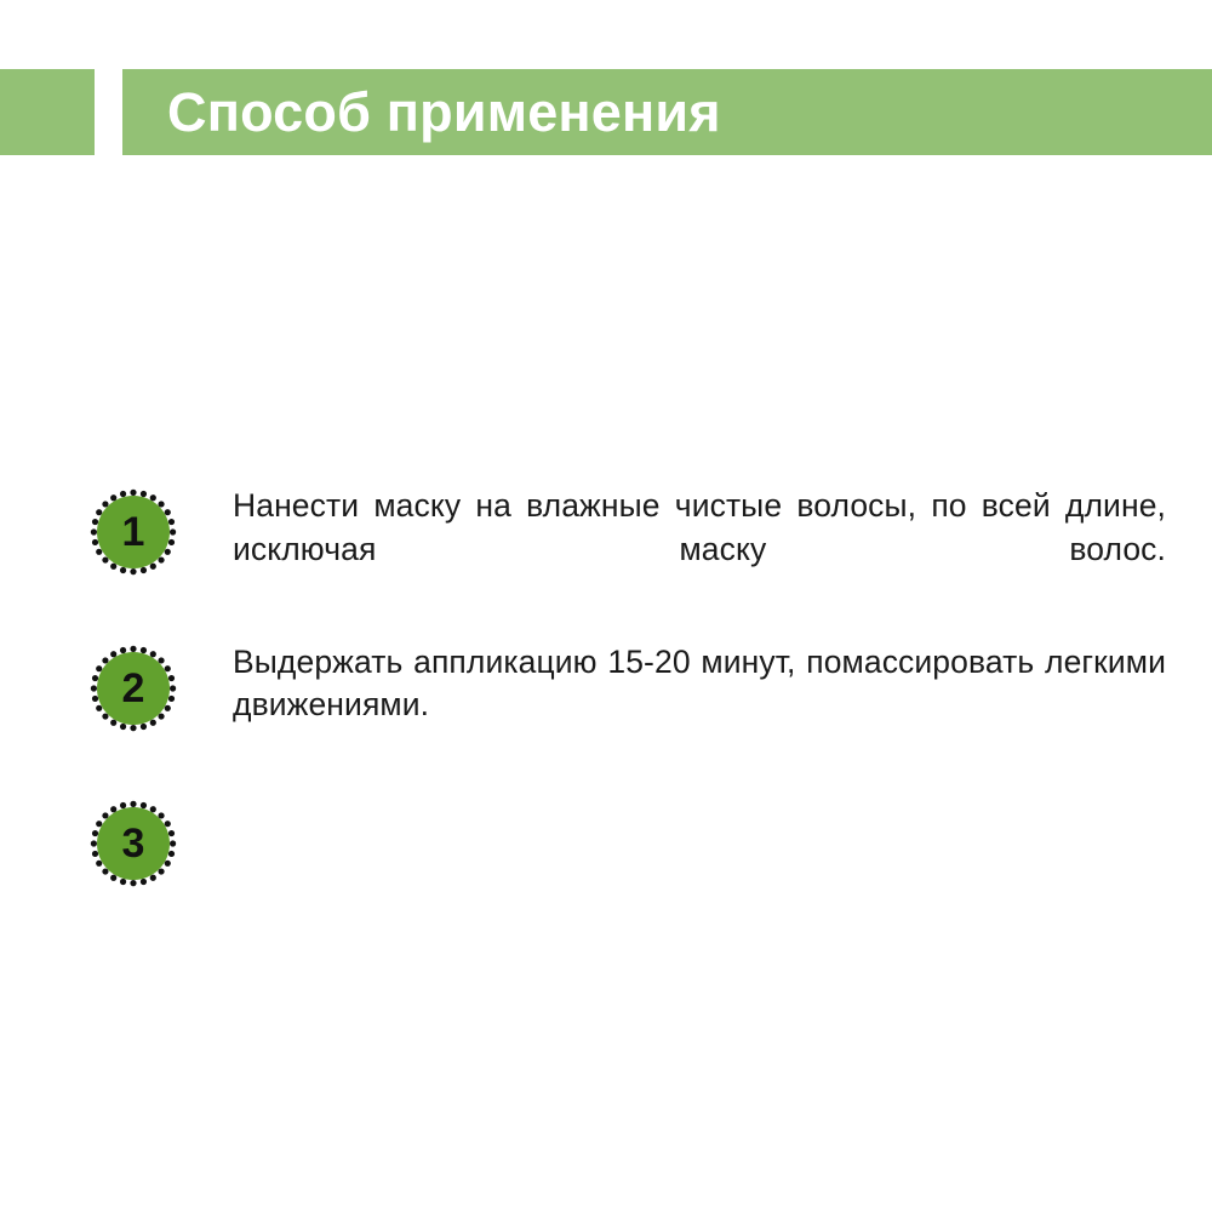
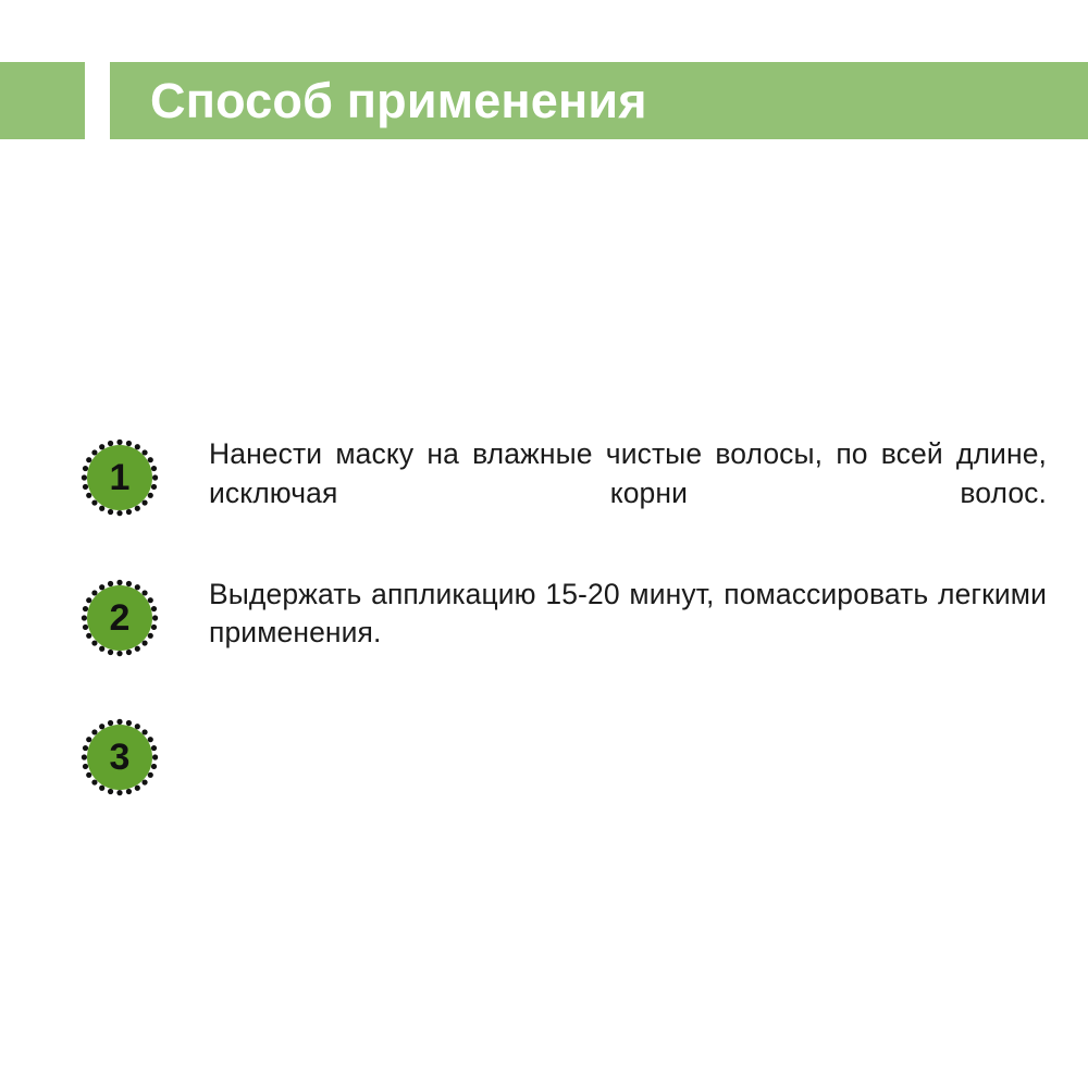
  Способ применения
  1
- Нанести маску на влажные чистые волосы, по всей длине, исключая маску волос.
+ Нанести маску на влажные чистые волосы, по всей длине, исключая корни волос.
  2
- Выдержать аппликацию 15-20 минут, помассировать легкими движениями.
+ Выдержать аппликацию 15-20 минут, помассировать легкими применения.
  3
